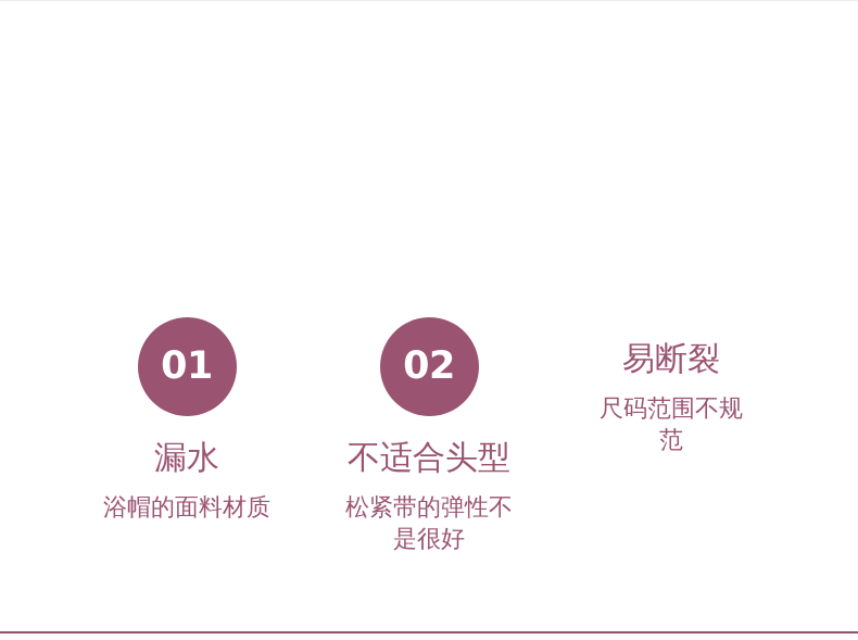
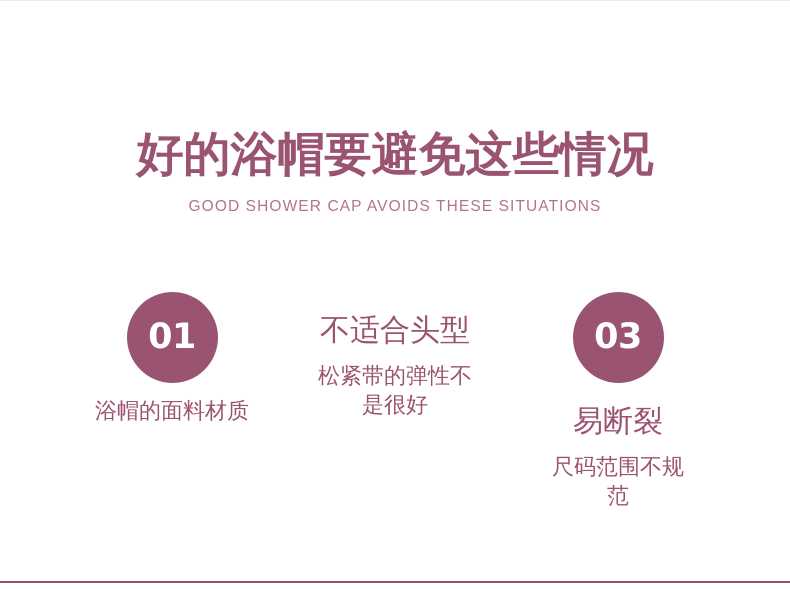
+ 好的浴帽要避免这些情况
+ GOOD SHOWER CAP AVOIDS THESE SITUATIONS
  01
- 漏水
  浴帽的面料材质
- 02
  不适合头型
  松紧带的弹性不是很好
+ 03
  易断裂
  尺码范围不规范
